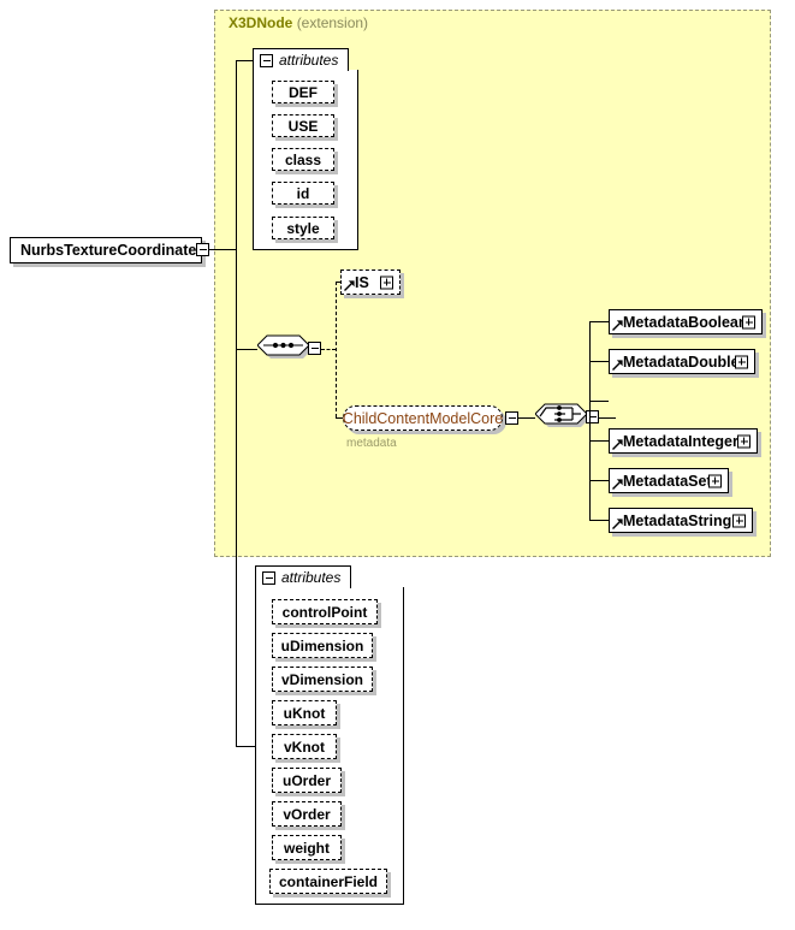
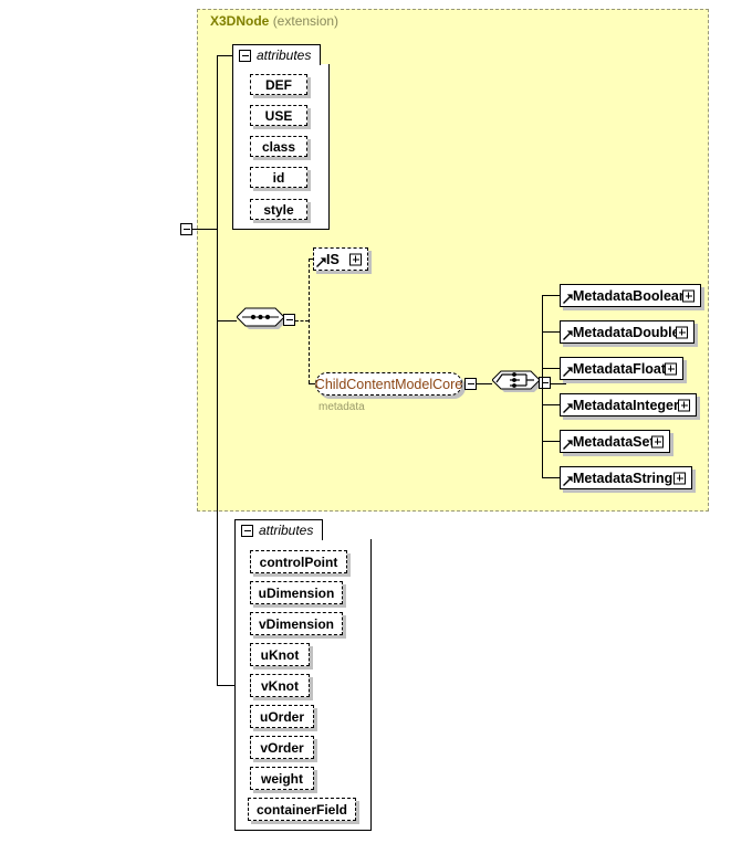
  X3DNode (extension)
- NurbsTextureCoordinate
  attributes
  DEF
  USE
  class
  id
  style
  IS
  ChildContentModelCore
  metadata
  MetadataBoolea
  MetadataDoubl
+ MetadataFloat
  MetadataInteger
  MetadataSe
  MetadataString
  attributes
  controlPoint
  uDimension
  vDimension
  uKnot
  vKnot
  uOrder
  vOrder
  weight
  containerField
